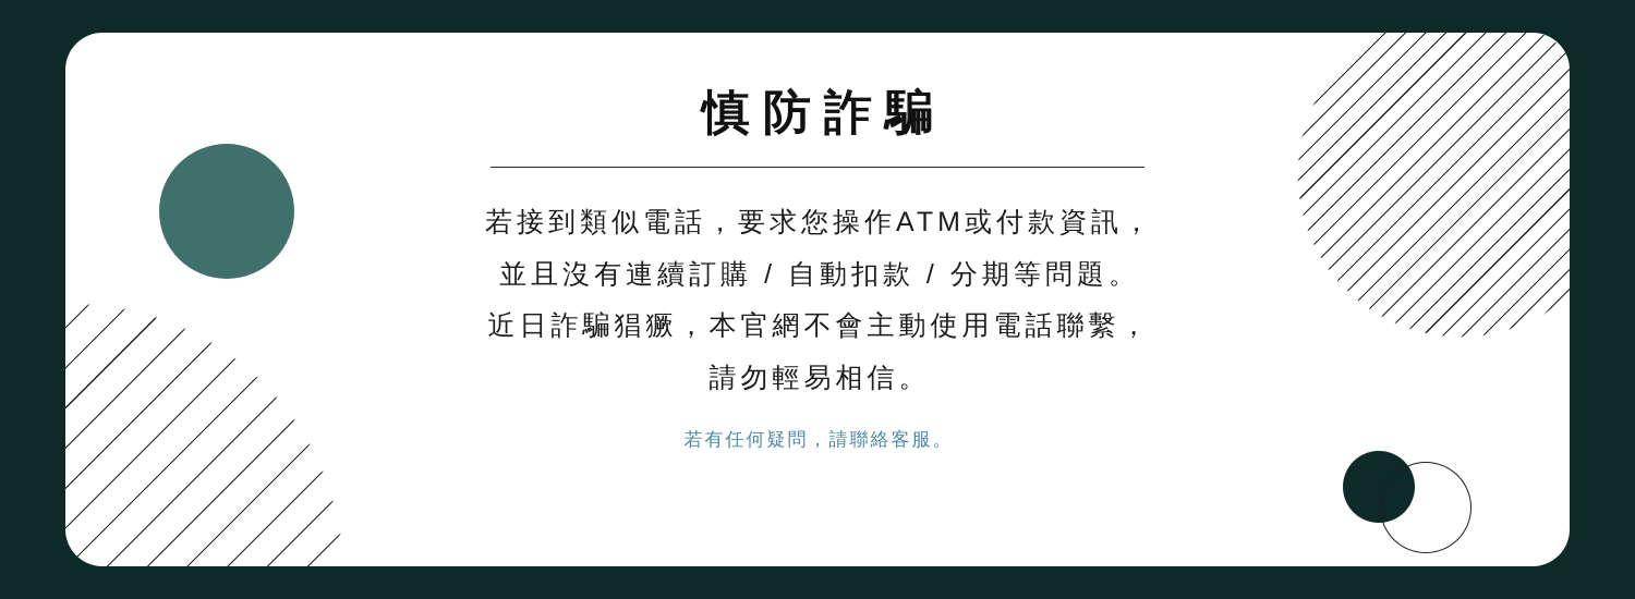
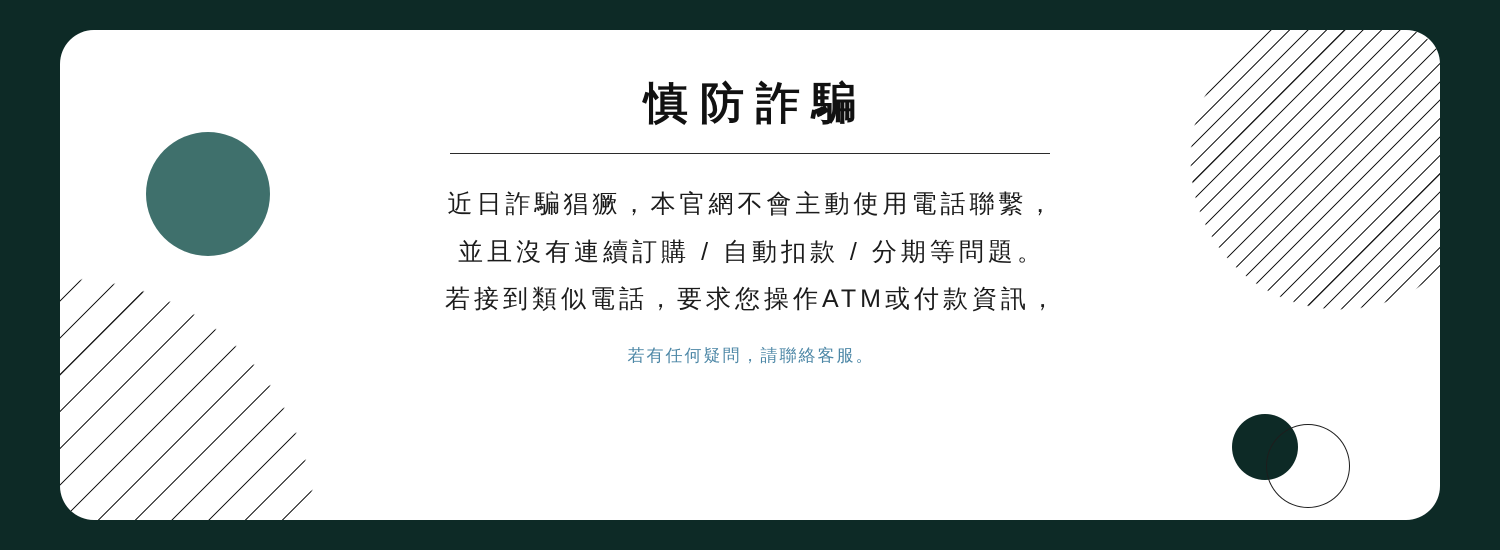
  慎防詐騙
- 若接到類似電話，要求您操作ATM或付款資訊，
+ 近日詐騙猖獗，本官網不會主動使用電話聯繫，
  並且沒有連續訂購 / 自動扣款 / 分期等問題。
- 近日詐騙猖獗，本官網不會主動使用電話聯繫，
+ 若接到類似電話，要求您操作ATM或付款資訊，
- 請勿輕易相信。
  若有任何疑問，請聯絡客服。
